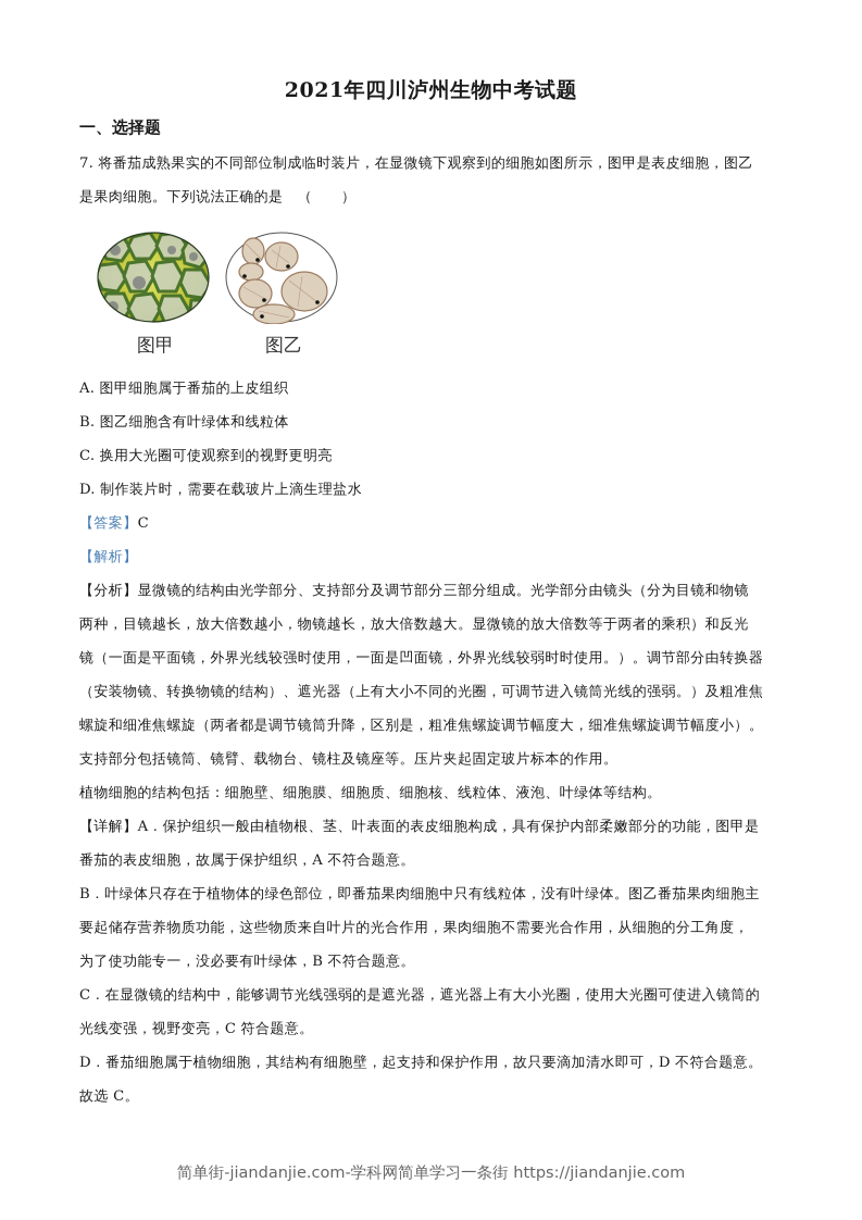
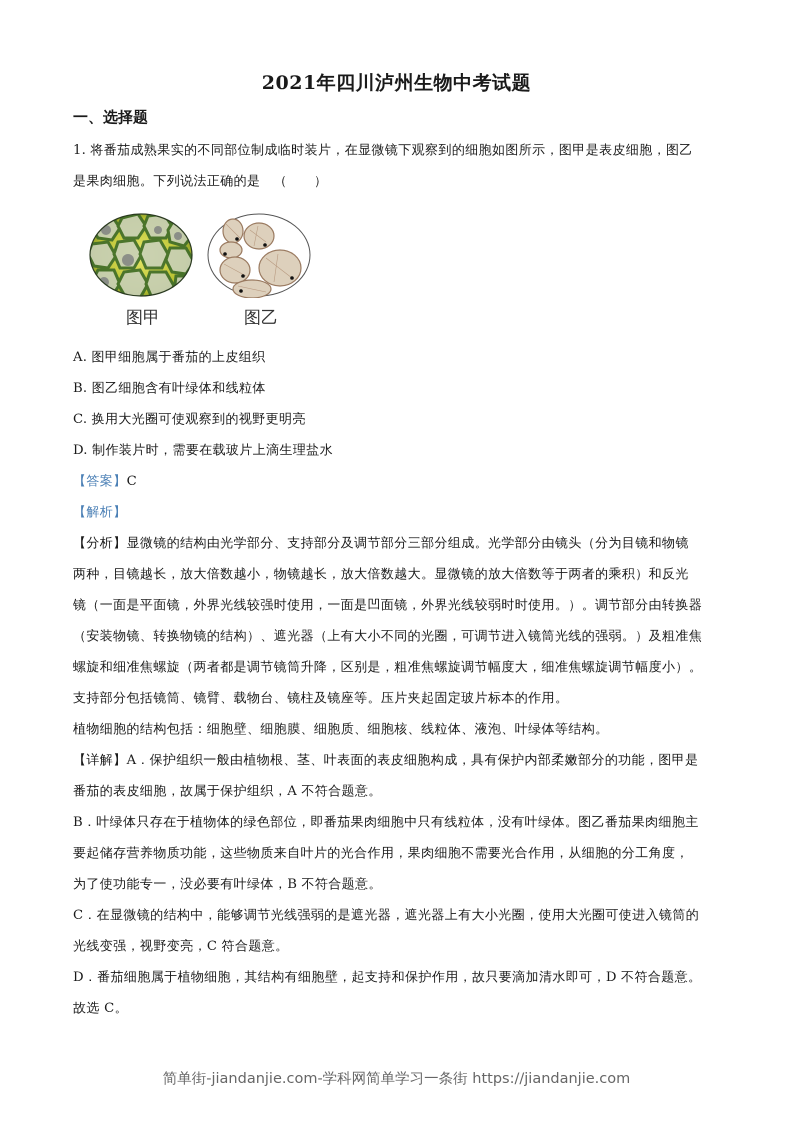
  2021年四川泸州生物中考试题
  一、选择题
- 7. 将番茄成熟果实的不同部位制成临时装片，在显微镜下观察到的细胞如图所示，图甲是表皮细胞，图乙
+ 1. 将番茄成熟果实的不同部位制成临时装片，在显微镜下观察到的细胞如图所示，图甲是表皮细胞，图乙
  是果肉细胞。下列说法正确的是 （ ）
  图甲
  图乙
  A. 图甲细胞属于番茄的上皮组织
  B. 图乙细胞含有叶绿体和线粒体
  C. 换用大光圈可使观察到的视野更明亮
  D. 制作装片时，需要在载玻片上滴生理盐水
  【答案】C
  【解析】
  【分析】显微镜的结构由光学部分、支持部分及调节部分三部分组成。光学部分由镜头（分为目镜和物镜
  两种，目镜越长，放大倍数越小，物镜越长，放大倍数越大。显微镜的放大倍数等于两者的乘积）和反光
  镜（一面是平面镜，外界光线较强时使用，一面是凹面镜，外界光线较弱时时使用。）。调节部分由转换器
  （安装物镜、转换物镜的结构）、遮光器（上有大小不同的光圈，可调节进入镜筒光线的强弱。）及粗准焦
  螺旋和细准焦螺旋（两者都是调节镜筒升降，区别是，粗准焦螺旋调节幅度大，细准焦螺旋调节幅度小）。
  支持部分包括镜筒、镜臂、载物台、镜柱及镜座等。压片夹起固定玻片标本的作用。
  植物细胞的结构包括：细胞壁、细胞膜、细胞质、细胞核、线粒体、液泡、叶绿体等结构。
  【详解】A．保护组织一般由植物根、茎、叶表面的表皮细胞构成，具有保护内部柔嫩部分的功能，图甲是
  番茄的表皮细胞，故属于保护组织，A 不符合题意。
  B．叶绿体只存在于植物体的绿色部位，即番茄果肉细胞中只有线粒体，没有叶绿体。图乙番茄果肉细胞主
  要起储存营养物质功能，这些物质来自叶片的光合作用，果肉细胞不需要光合作用，从细胞的分工角度，
  为了使功能专一，没必要有叶绿体，B 不符合题意。
  C．在显微镜的结构中，能够调节光线强弱的是遮光器，遮光器上有大小光圈，使用大光圈可使进入镜筒的
  光线变强，视野变亮，C 符合题意。
  D．番茄细胞属于植物细胞，其结构有细胞壁，起支持和保护作用，故只要滴加清水即可，D 不符合题意。
  故选 C。
  简单街-jiandanjie.com-学科网简单学习一条街 https://jiandanjie.com
